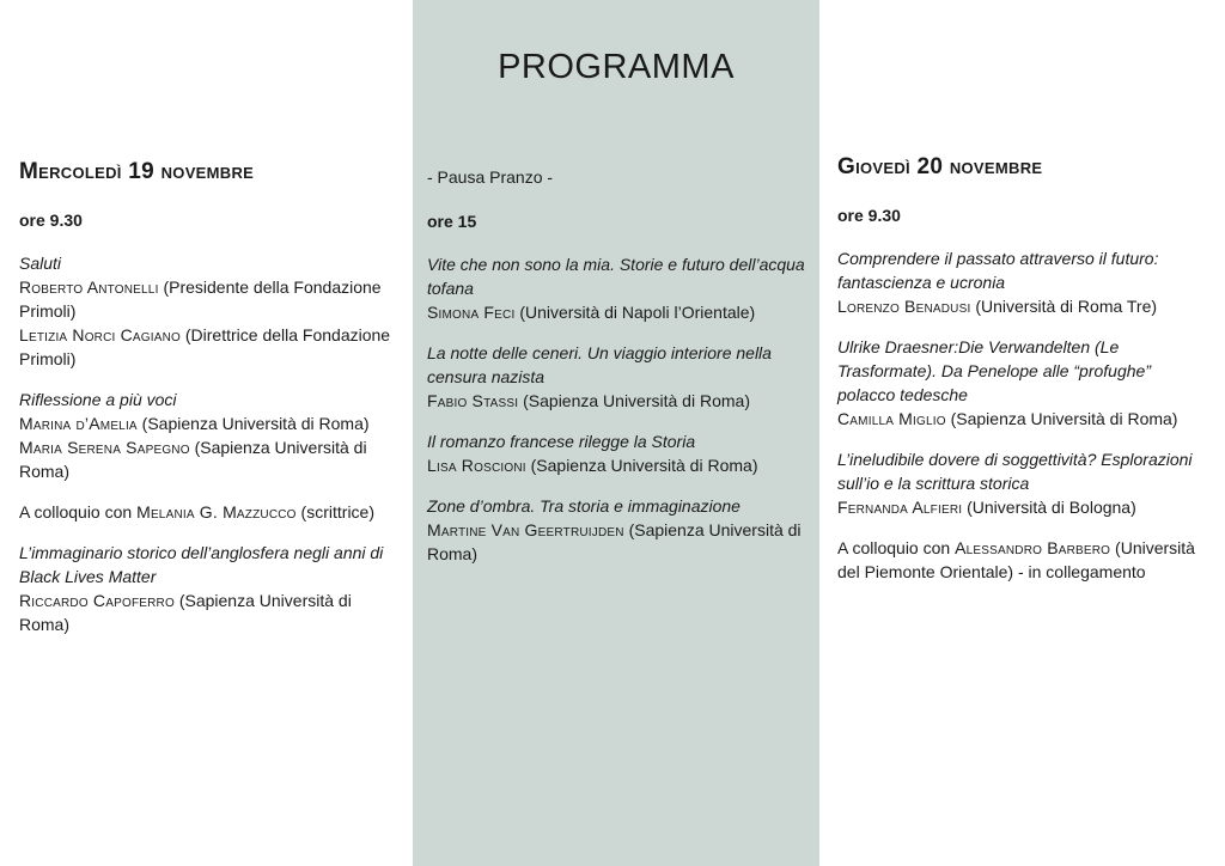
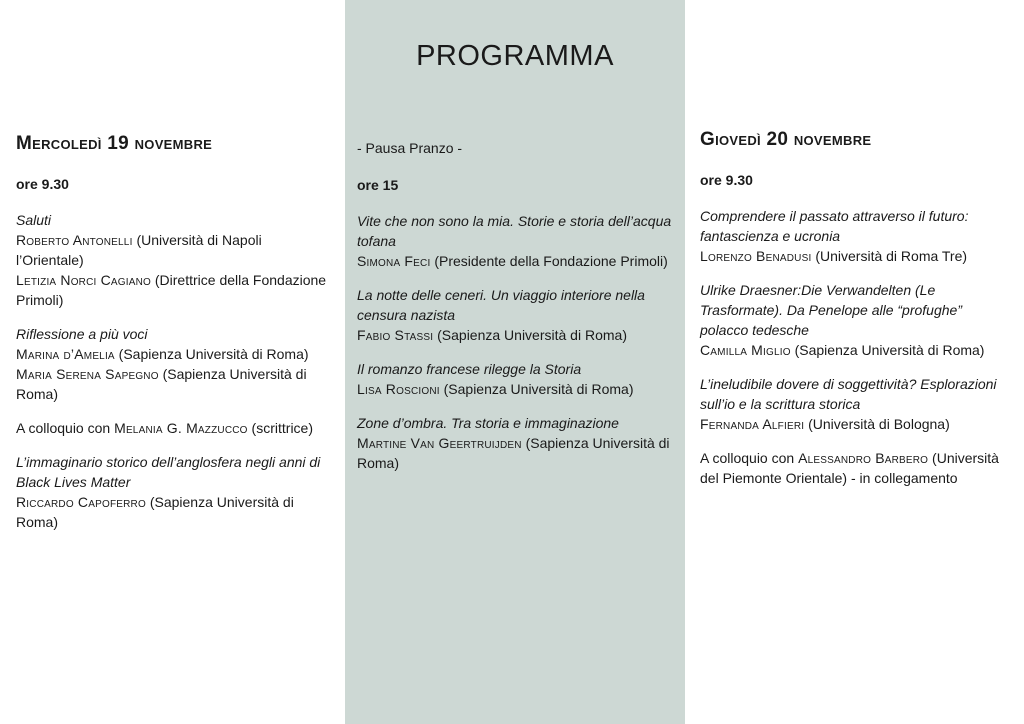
  Mercoledì 19 novembre
  ore 9.30
  Saluti
- Roberto Antonelli (Presidente della Fondazione Primoli)
+ Roberto Antonelli (Università di Napoli l’Orientale)
  Letizia Norci Cagiano (Direttrice della Fondazione Primoli)
  Riflessione a più voci
  Marina d’Amelia (Sapienza Università di Roma)
  Maria Serena Sapegno (Sapienza Università di Roma)
  A colloquio con Melania G. Mazzucco (scrittrice)
  L’immaginario storico dell’anglosfera negli anni di Black Lives Matter
  Riccardo Capoferro (Sapienza Università di Roma)
  PROGRAMMA
  - Pausa Pranzo -
  ore 15
- Vite che non sono la mia. Storie e futuro dell’acqua tofana
+ Vite che non sono la mia. Storie e storia dell’acqua tofana
- Simona Feci (Università di Napoli l’Orientale)
+ Simona Feci (Presidente della Fondazione Primoli)
  La notte delle ceneri. Un viaggio interiore nella censura nazista
  Fabio Stassi (Sapienza Università di Roma)
  Il romanzo francese rilegge la Storia
  Lisa Roscioni (Sapienza Università di Roma)
  Zone d’ombra. Tra storia e immaginazione
  Martine Van Geertruijden (Sapienza Università di Roma)
  Giovedì 20 novembre
  ore 9.30
  Comprendere il passato attraverso il futuro: fantascienza e ucronia
  Lorenzo Benadusi (Università di Roma Tre)
  Ulrike Draesner:Die Verwandelten (Le Trasformate). Da Penelope alle “profughe” polacco tedesche
  Camilla Miglio (Sapienza Università di Roma)
  L’ineludibile dovere di soggettività? Esplorazioni sull’io e la scrittura storica
  Fernanda Alfieri (Università di Bologna)
  A colloquio con Alessandro Barbero (Università del Piemonte Orientale) - in collegamento
